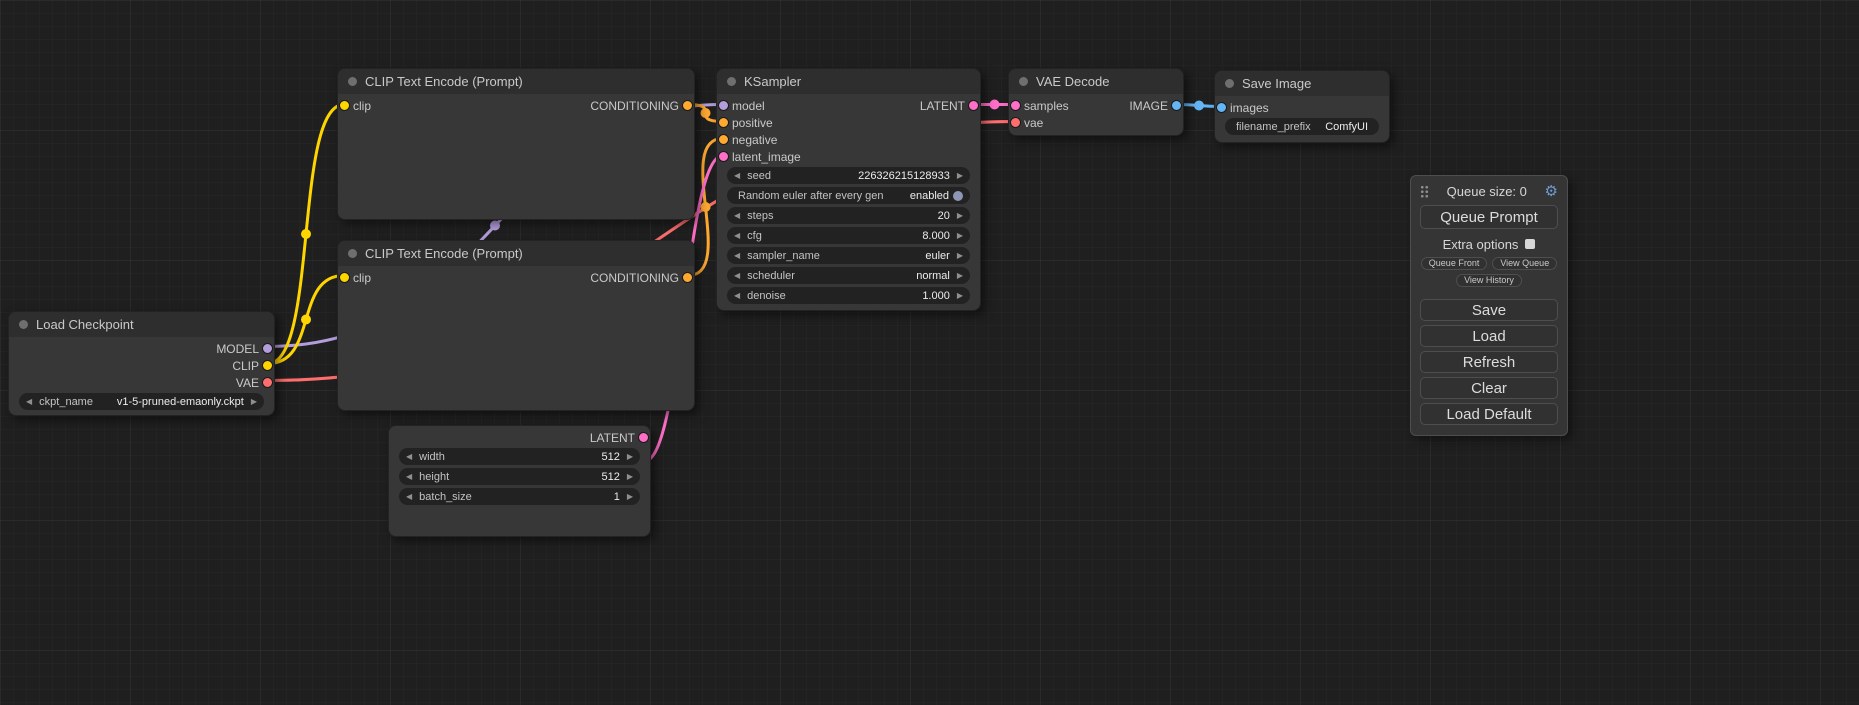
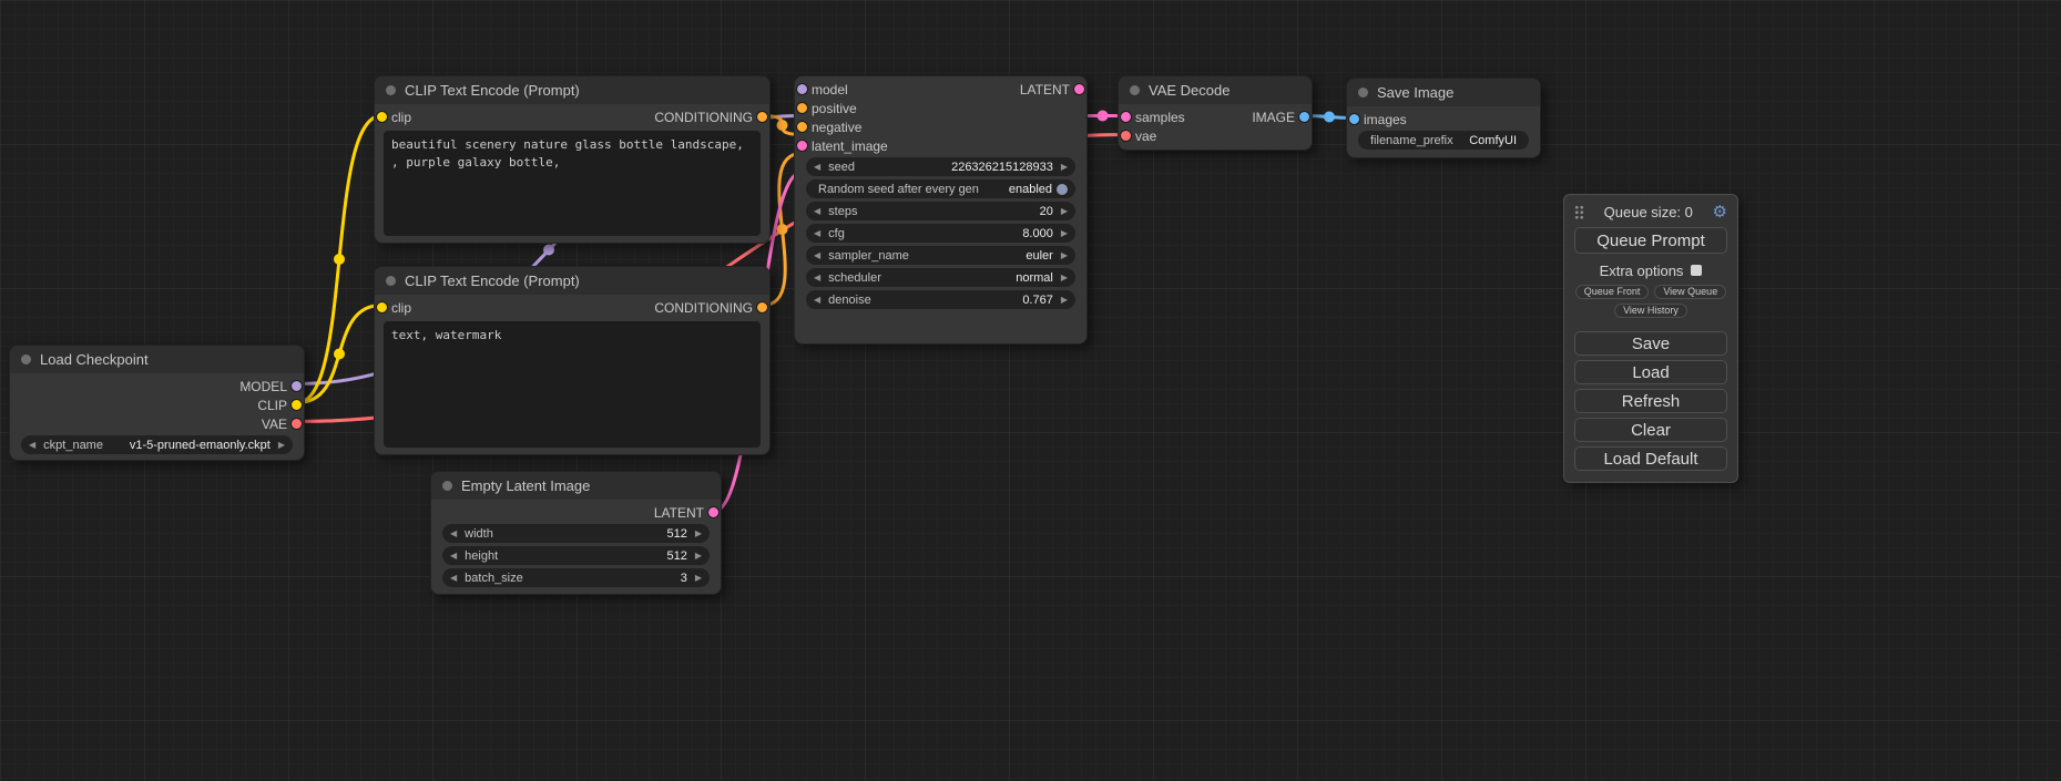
  Load Checkpoint
  MODEL
  CLIP
  VAE
  ◀
  ckpt_name
  v1-5-pruned-emaonly.ckpt
  ▶
  CLIP Text Encode (Prompt)
  clip
  CONDITIONING
+ beautiful scenery nature glass bottle landscape, , purple galaxy bottle,
  CLIP Text Encode (Prompt)
  clip
  CONDITIONING
+ text, watermark
+ Empty Latent Image
  LATENT
  ◀
  width
  512
  ▶
  ◀
  height
  512
  ▶
  ◀
  batch_size
- 1
+ 3
  ▶
- KSampler
  model
  LATENT
  positive
  negative
  latent_image
  ◀
  seed
  226326215128933
  ▶
- Random euler after every gen
+ Random seed after every gen
  enabled
  ◀
  steps
  20
  ▶
  ◀
  cfg
  8.000
  ▶
  ◀
  sampler_name
  euler
  ▶
  ◀
  scheduler
  normal
  ▶
  ◀
  denoise
- 1.000
+ 0.767
  ▶
  VAE Decode
  samples
  IMAGE
  vae
  Save Image
  images
  filename_prefix
  ComfyUI
  Queue size: 0
  ⚙
  Queue Prompt
  Extra options
  Queue Front
  View Queue
  View History
  Save
  Load
  Refresh
  Clear
  Load Default
